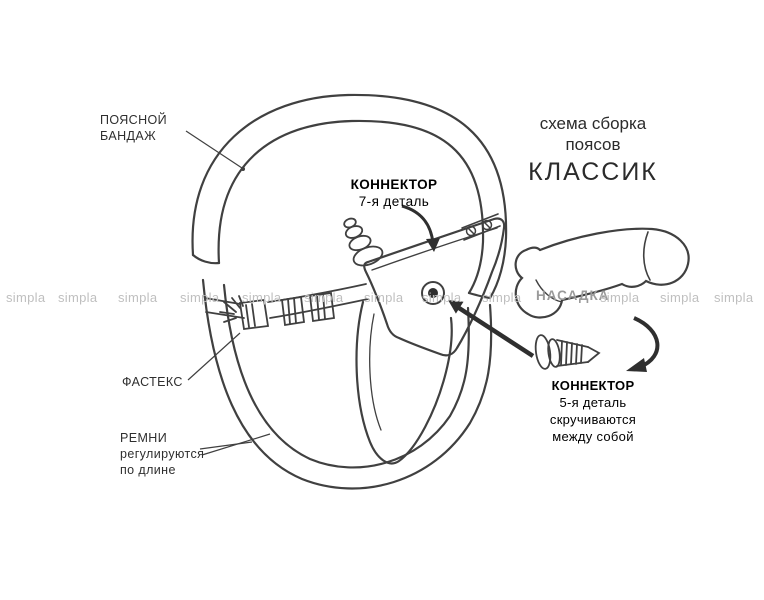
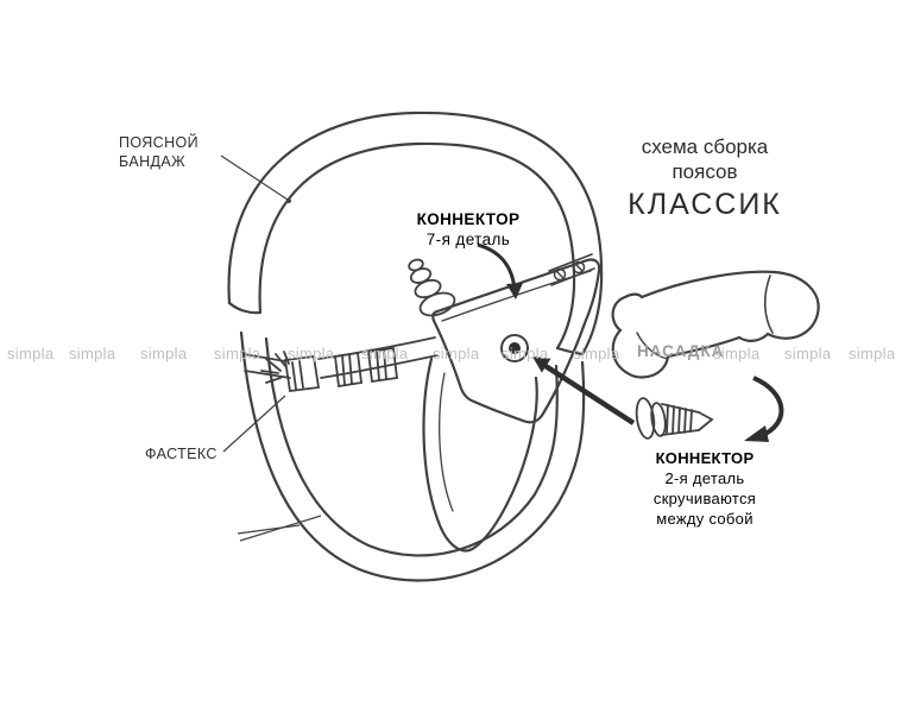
  схема сборка
  поясов
  КЛАССИК
  ПОЯСНОЙ
  БАНДАЖ
  КОННЕКТОР
  7-я деталь
  ФАСТЕКС
- РЕМНИ
- регулируются
- по длине
  КОННЕКТОР
- 5-я деталь
+ 2-я деталь
  скручиваются
  между собой
  НАСАДКА
  simpla
  simpla
  simpla
  simpla
  simpla
  simpla
  simpla
  simpla
  simpla
  simpla
  simpla
  simpla
